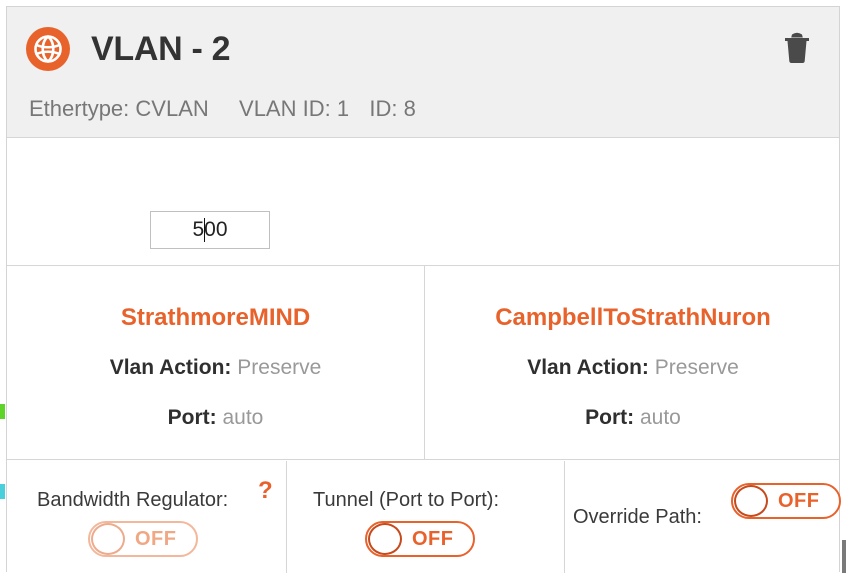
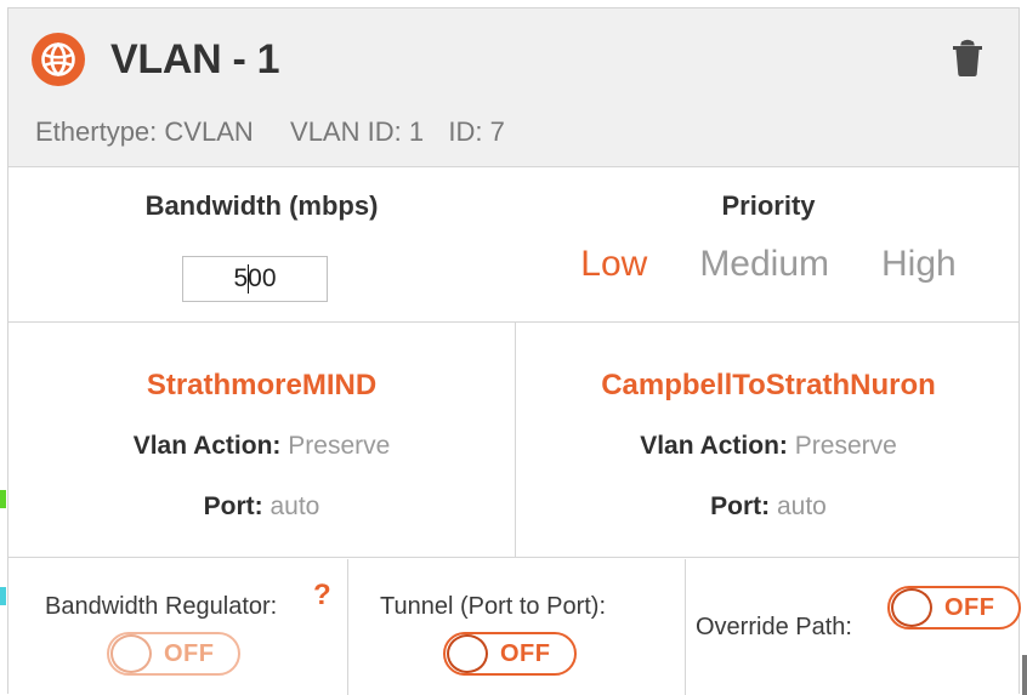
- VLAN - 2
+ VLAN - 1
- Ethertype: CVLAN VLAN ID: 1 ID: 8
+ Ethertype: CVLAN VLAN ID: 1 ID: 7
+ Bandwidth (mbps)
  500
+ Priority
+ Low
+ Medium
+ High
  StrathmoreMIND
  Vlan Action: Preserve
  Port: auto
  CampbellToStrathNuron
  Vlan Action: Preserve
  Port: auto
  Bandwidth Regulator:
  ?
  OFF
  Tunnel (Port to Port):
  OFF
  Override Path:
  OFF
